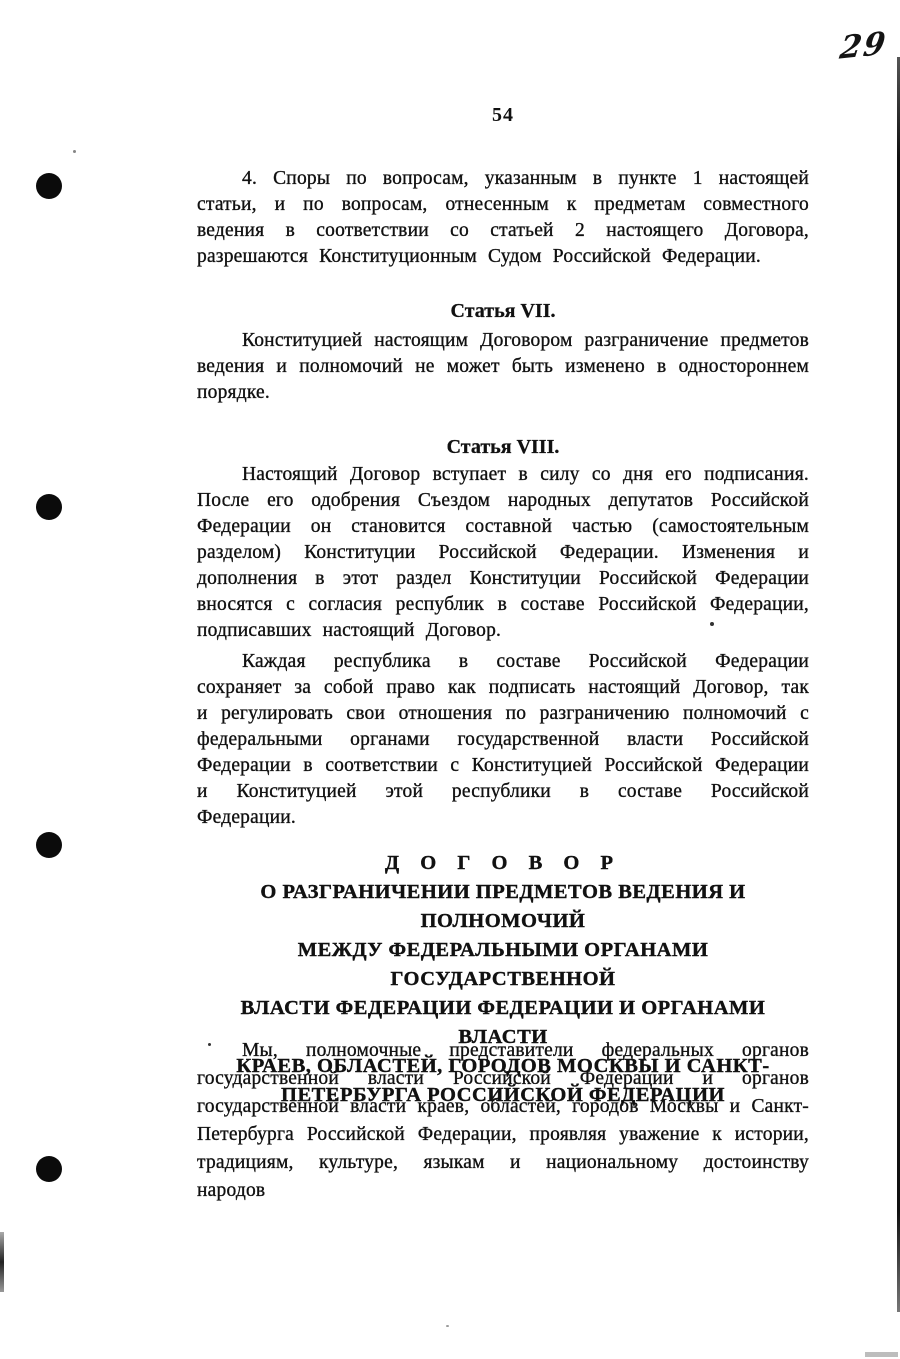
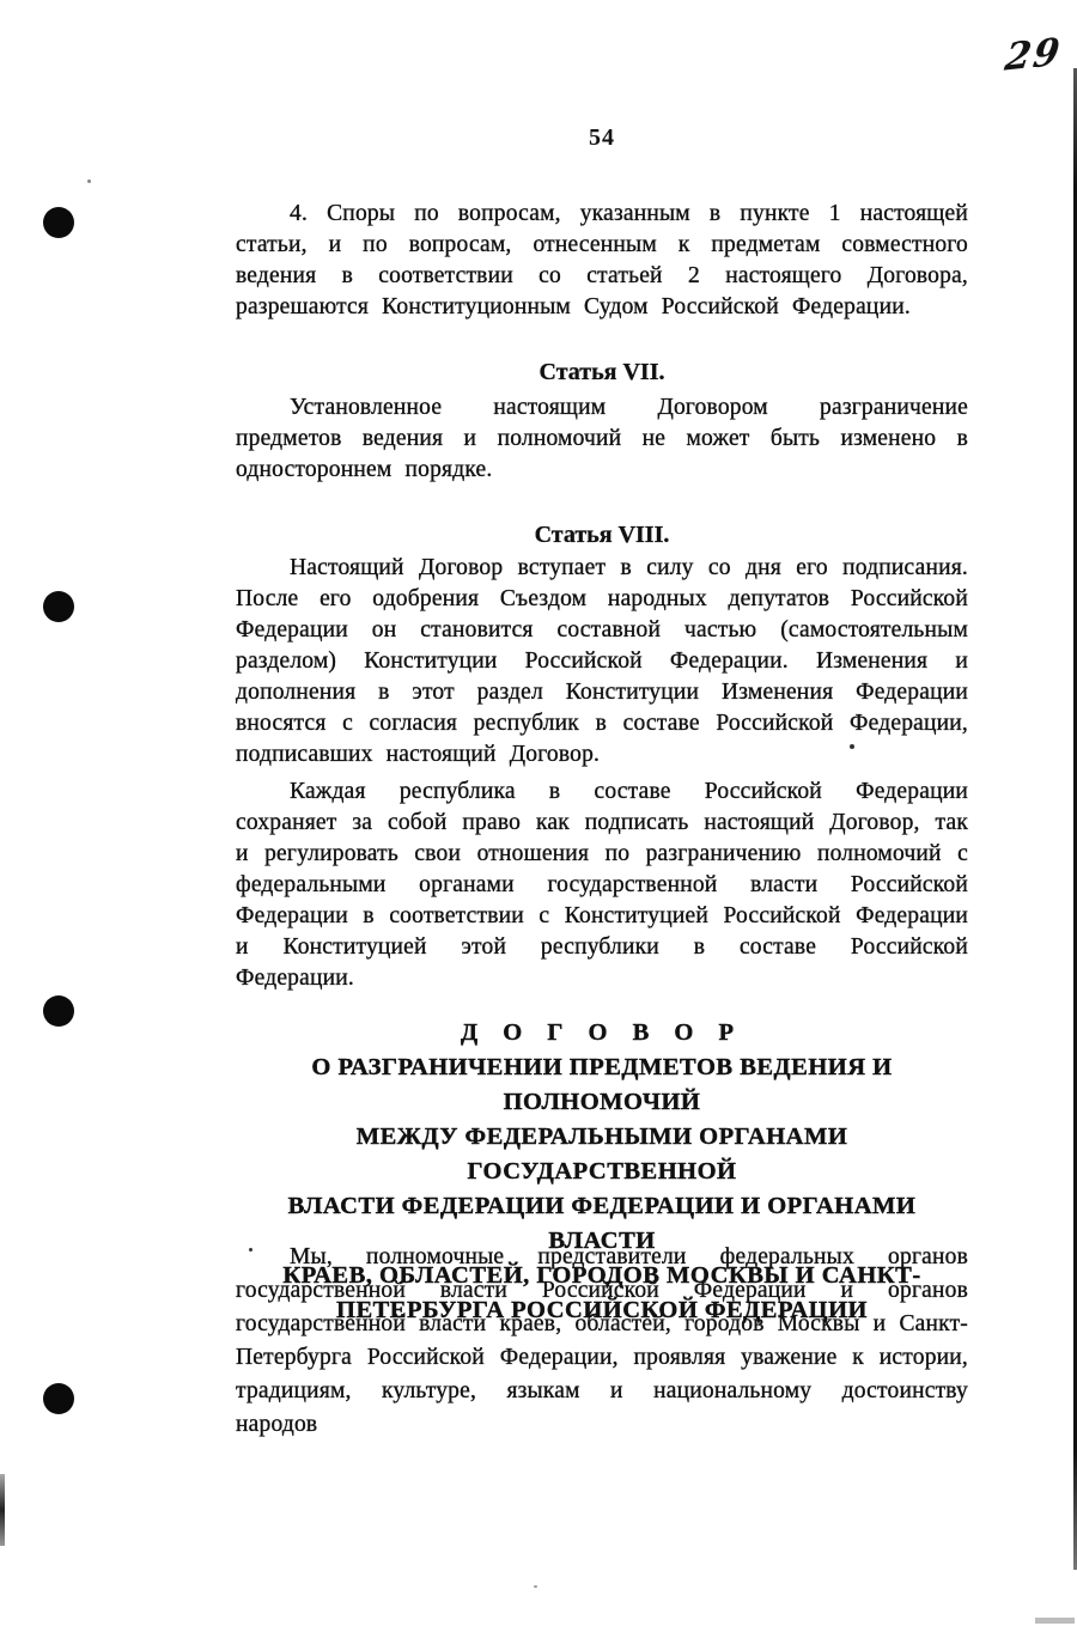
  54
  4. Споры по вопросам, указанным в пункте 1 настоящей статьи, и по вопросам, отнесенным к предметам совместного ведения в соответствии со статьей 2 настоящего Договора, разрешаются Конституционным Судом Российской Федерации.
  Статья VII.
- Конституцией настоящим Договором разграничение предметов ведения и полномочий не может быть изменено в одностороннем порядке.
+ Установленное настоящим Договором разграничение предметов ведения и полномочий не может быть изменено в одностороннем порядке.
  Статья VIII.
- Настоящий Договор вступает в силу со дня его подписания. После его одобрения Съездом народных депутатов Российской Федерации он становится составной частью (самостоятельным разделом) Конституции Российской Федерации. Изменения и дополнения в этот раздел Конституции Российской Федерации вносятся с согласия республик в составе Российской Федерации, подписавших настоящий Договор.
+ Настоящий Договор вступает в силу со дня его подписания. После его одобрения Съездом народных депутатов Российской Федерации он становится составной частью (самостоятельным разделом) Конституции Российской Федерации. Изменения и дополнения в этот раздел Конституции Изменения Федерации вносятся с согласия республик в составе Российской Федерации, подписавших настоящий Договор.
  Каждая республика в составе Российской Федерации сохраняет за собой право как подписать настоящий Договор, так и регулировать свои отношения по разграничению полномочий с федеральными органами государственной власти Российской Федерации в соответствии с Конституцией Российской Федерации и Конституцией этой республики в составе Российской Федерации.
  Д О Г О В О Р
  О РАЗГРАНИЧЕНИИ ПРЕДМЕТОВ ВЕДЕНИЯ И ПОЛНОМОЧИЙ
  МЕЖДУ ФЕДЕРАЛЬНЫМИ ОРГАНАМИ ГОСУДАРСТВЕННОЙ
  ВЛАСТИ ФЕДЕРАЦИИ ФЕДЕРАЦИИ И ОРГАНАМИ ВЛАСТИ
  КРАЕВ, ОБЛАСТЕЙ, ГОРОДОВ МОСКВЫ И САНКТ-
  ПЕТЕРБУРГА РОССИЙСКОЙ ФЕДЕРАЦИИ
  Мы, полномочные представители федеральных органов государственной власти Российской Федерации и органов государственной власти краев, областей, городов Москвы и Санкт-Петербурга Российской Федерации, проявляя уважение к истории, традициям, культуре, языкам и национальному достоинству народов
